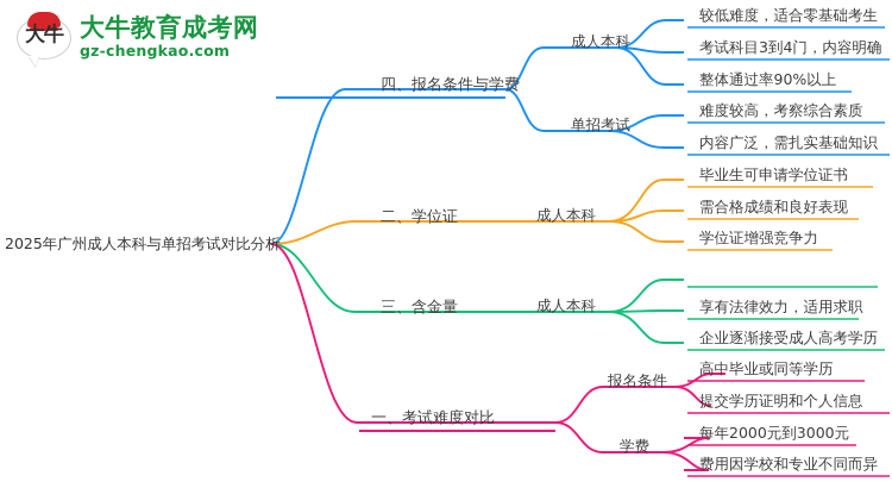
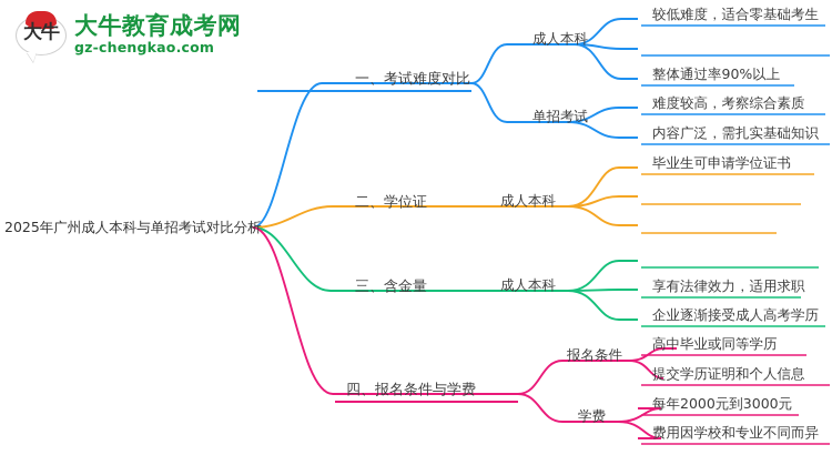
  大牛
  大牛教育成考网
  gz-chengkao.com
  2025年广州成人本科与单招考试对比分析
- 四、报名条件与学费
+ 一、考试难度对比
  成人本科
  单招考试
  较低难度，适合零基础考生
- 考试科目3到4门，内容明确
  整体通过率90%以上
  难度较高，考察综合素质
  内容广泛，需扎实基础知识
  二、学位证
  成人本科
  毕业生可申请学位证书
- 需合格成绩和良好表现
- 学位证增强竞争力
  三、含金量
  成人本科
  享有法律效力，适用求职
  企业逐渐接受成人高考学历
- 一、考试难度对比
+ 四、报名条件与学费
  报名条件
  学费
  高中毕业或同等学历
  提交学历证明和个人信息
  每年2000元到3000元
  费用因学校和专业不同而异
